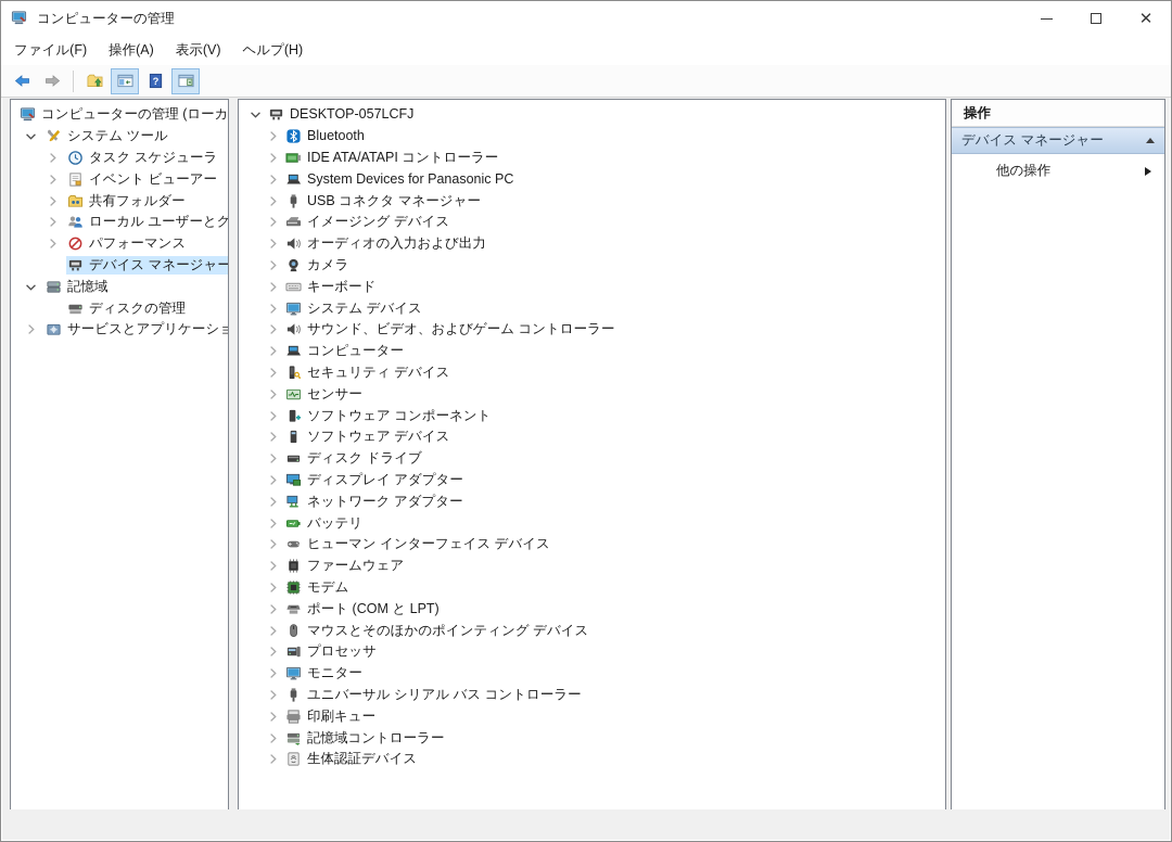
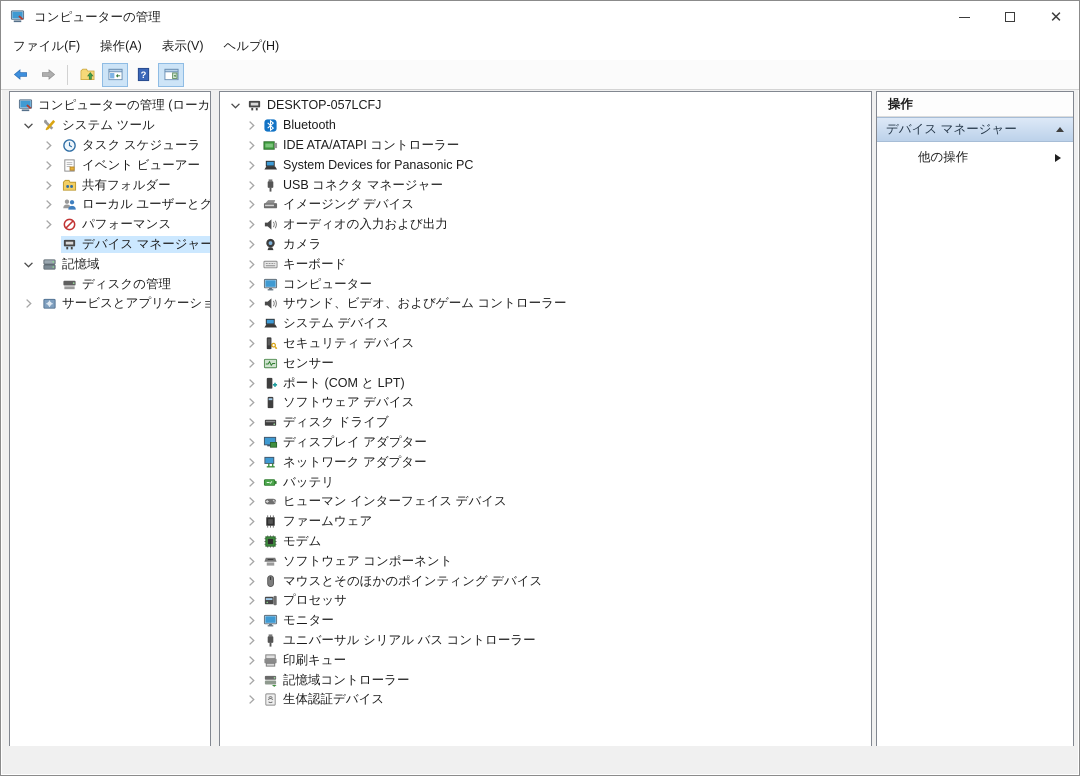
  コンピューターの管理
  ✕
  ファイル(F)
  操作(A)
  表示(V)
  ヘルプ(H)
  ?
  コンピューターの管理 (ローカ
  システム ツール
  タスク スケジューラ
  イベント ビューアー
  共有フォルダー
  ローカル ユーザーとグ
  パフォーマンス
  デバイス マネージャー
  記憶域
  ディスクの管理
  サービスとアプリケーショ
  DESKTOP-057LCFJ
  Bluetooth
  IDE ATA/ATAPI コントローラー
  System Devices for Panasonic PC
  USB コネクタ マネージャー
  イメージング デバイス
  オーディオの入力および出力
  カメラ
  キーボード
- システム デバイス
+ コンピューター
  サウンド、ビデオ、およびゲーム コントローラー
- コンピューター
+ システム デバイス
  セキュリティ デバイス
  センサー
- ソフトウェア コンポーネント
+ ポート (COM と LPT)
  ソフトウェア デバイス
  ディスク ドライブ
  ディスプレイ アダプター
  ネットワーク アダプター
  バッテリ
  ヒューマン インターフェイス デバイス
  ファームウェア
  モデム
- ポート (COM と LPT)
+ ソフトウェア コンポーネント
  マウスとそのほかのポインティング デバイス
  プロセッサ
  モニター
  ユニバーサル シリアル バス コントローラー
  印刷キュー
  記憶域コントローラー
  生体認証デバイス
  操作
  デバイス マネージャー
  他の操作
